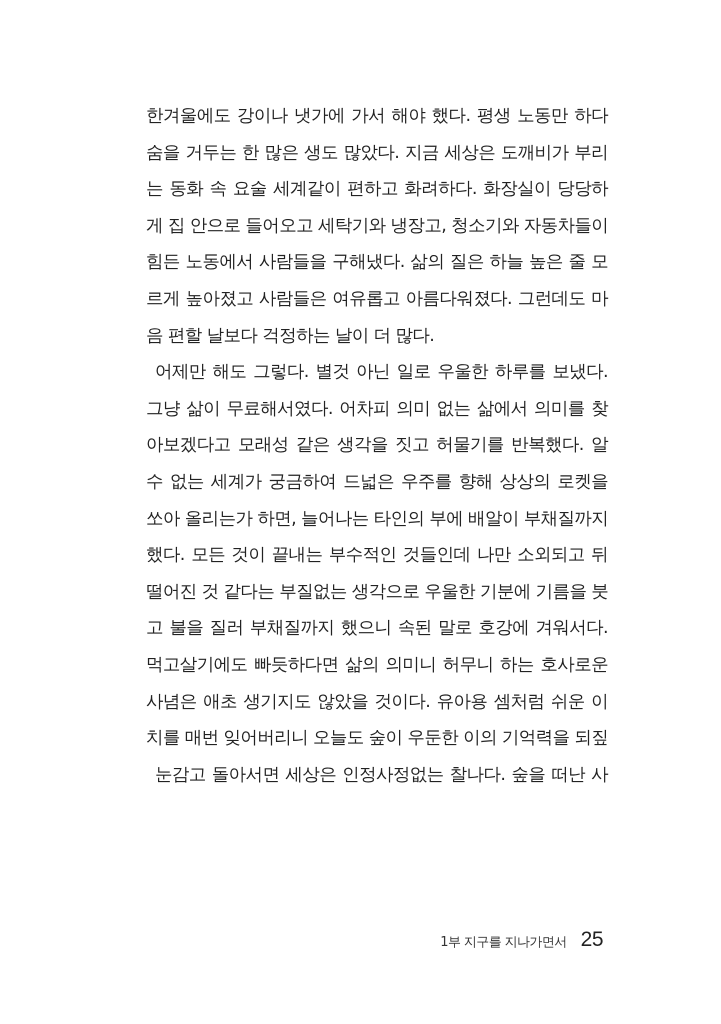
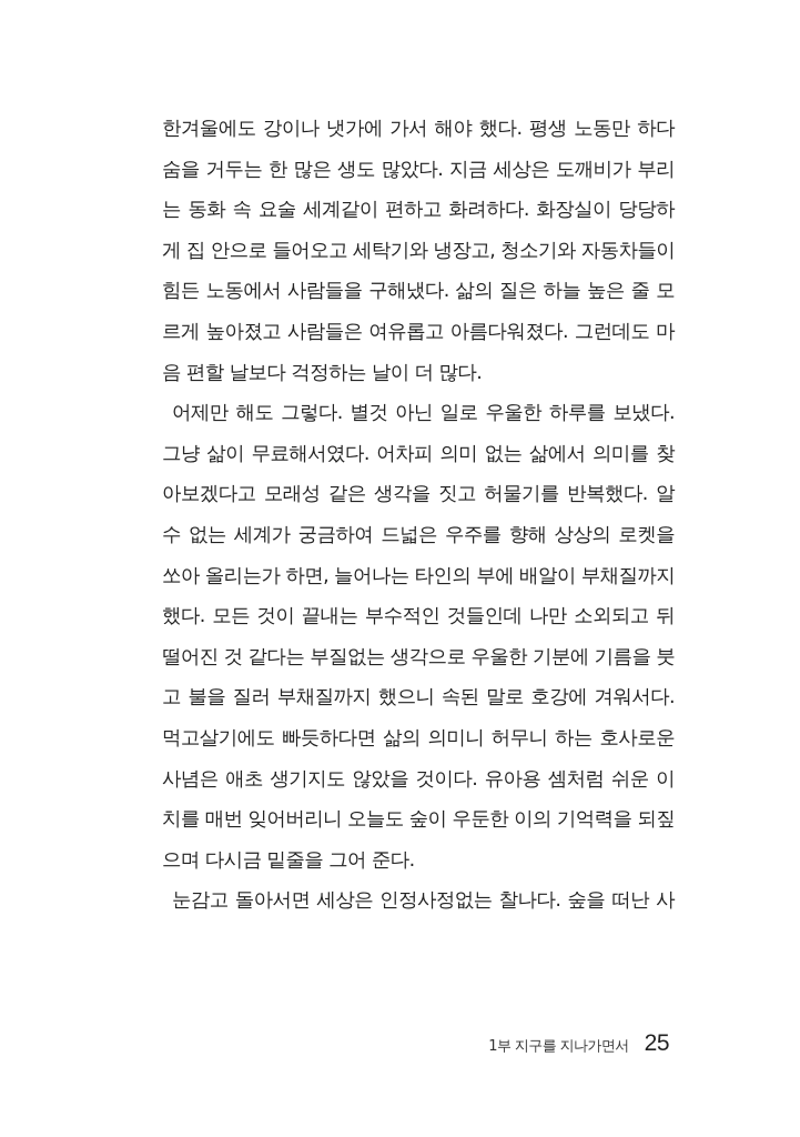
  한겨울에도 강이나 냇가에 가서 해야 했다. 평생 노동만 하다
  숨을 거두는 한 많은 생도 많았다. 지금 세상은 도깨비가 부리
  는 동화 속 요술 세계같이 편하고 화려하다. 화장실이 당당하
  게 집 안으로 들어오고 세탁기와 냉장고, 청소기와 자동차들이
  힘든 노동에서 사람들을 구해냈다. 삶의 질은 하늘 높은 줄 모
  르게 높아졌고 사람들은 여유롭고 아름다워졌다. 그런데도 마
  음 편할 날보다 걱정하는 날이 더 많다.
  어제만 해도 그렇다. 별것 아닌 일로 우울한 하루를 보냈다.
  그냥 삶이 무료해서였다. 어차피 의미 없는 삶에서 의미를 찾
  아보겠다고 모래성 같은 생각을 짓고 허물기를 반복했다. 알
  수 없는 세계가 궁금하여 드넓은 우주를 향해 상상의 로켓을
  쏘아 올리는가 하면, 늘어나는 타인의 부에 배알이 부채질까지
  했다. 모든 것이 끝내는 부수적인 것들인데 나만 소외되고 뒤
  떨어진 것 같다는 부질없는 생각으로 우울한 기분에 기름을 붓
  고 불을 질러 부채질까지 했으니 속된 말로 호강에 겨워서다.
  먹고살기에도 빠듯하다면 삶의 의미니 허무니 하는 호사로운
  사념은 애초 생기지도 않았을 것이다. 유아용 셈처럼 쉬운 이
  치를 매번 잊어버리니 오늘도 숲이 우둔한 이의 기억력을 되짚
+ 으며 다시금 밑줄을 그어 준다.
  눈감고 돌아서면 세상은 인정사정없는 찰나다. 숲을 떠난 사
  1부 지구를 지나가면서
  25
